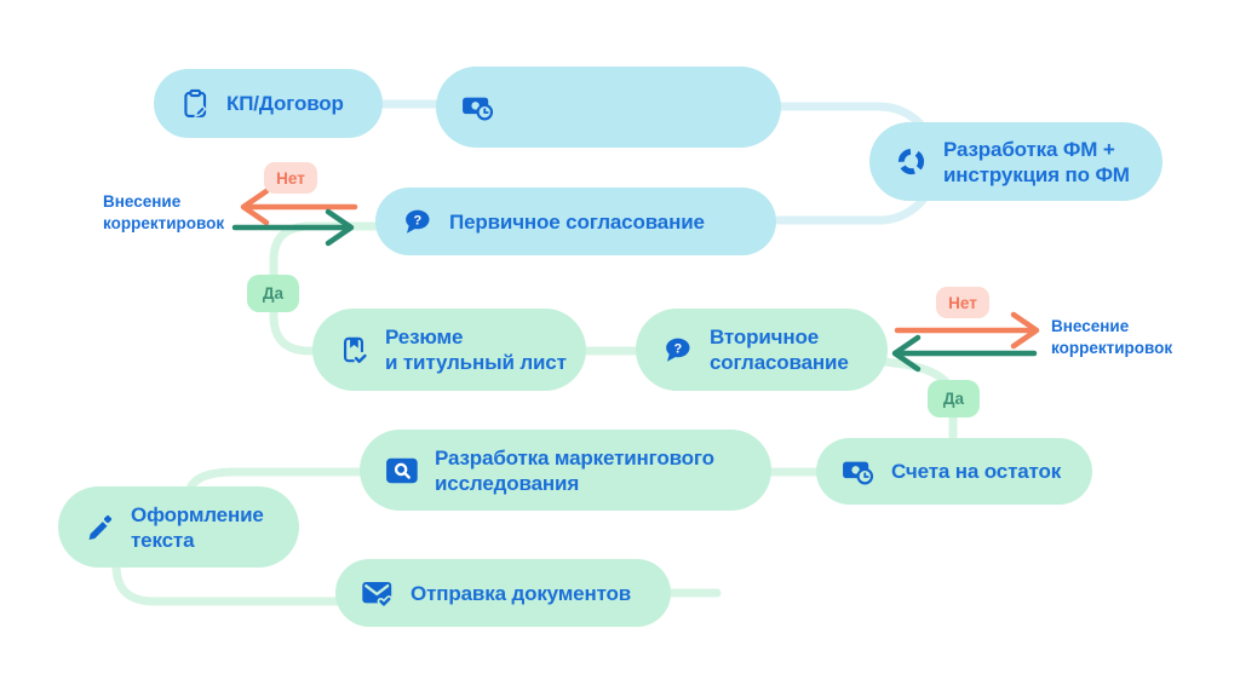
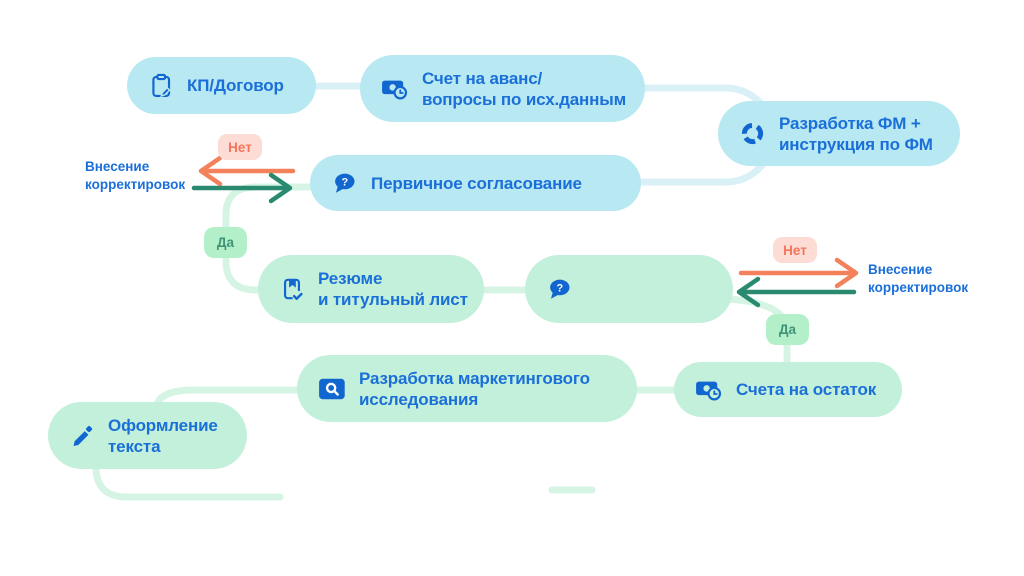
  КП/Договор
+ Счет на аванс/
+ вопросы по исх.данным
  Разработка ФМ +
  инструкция по ФМ
  ?
  Первичное согласование
  Резюме
  и титульный лист
  ?
- Вторичное
- согласование
  Разработка маркетингового
  исследования
  Счета на остаток
  Оформление
  текста
- Отправка документов
  Нет
  Да
  Нет
  Да
  Внесение
  корректировок
  Внесение
  корректировок
